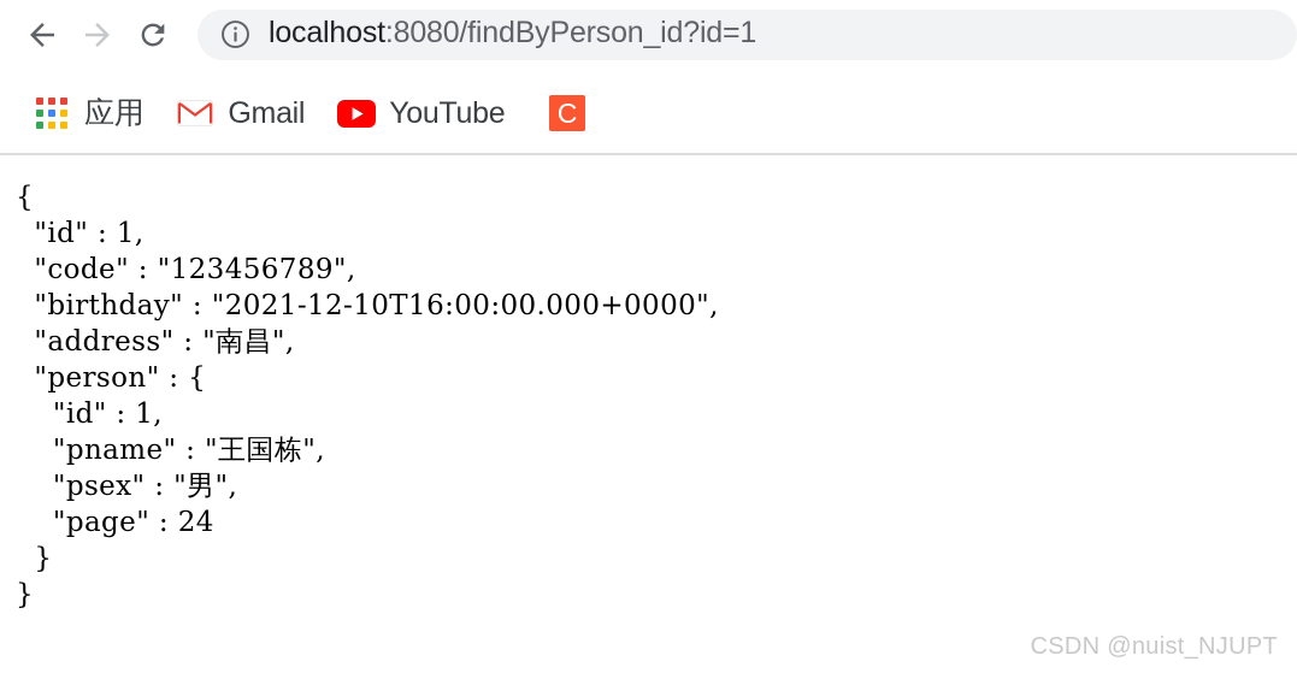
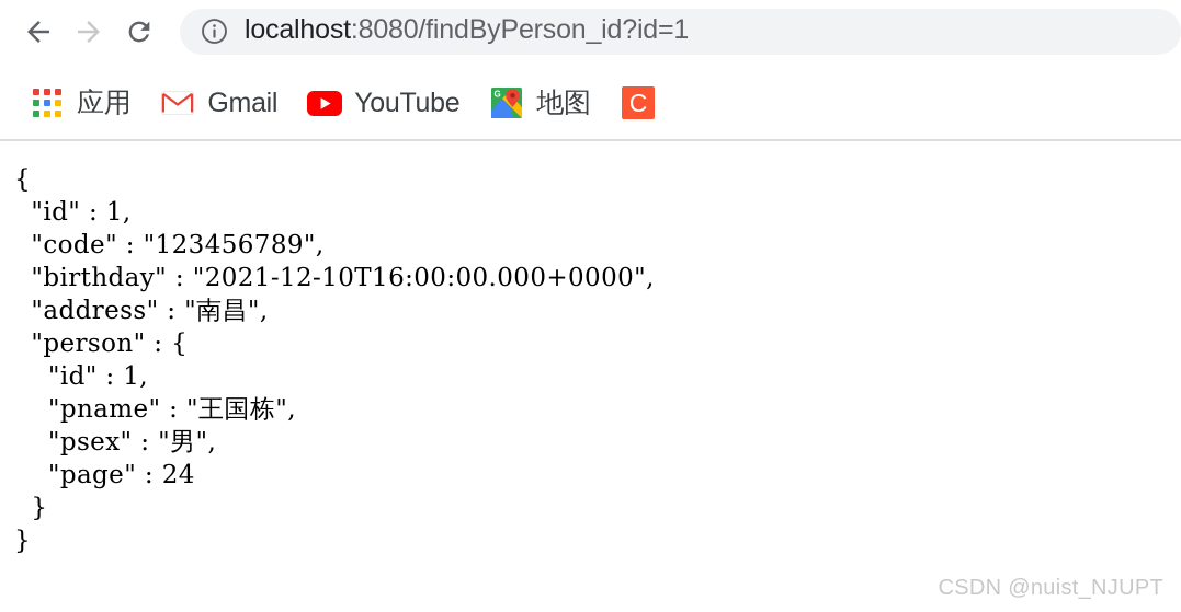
  localhost:8080/findByPerson_id?id=1
  应用
  Gmail
  YouTube
+ G
+ 地图
  C
  {
  "id" : 1,
  "code" : "123456789",
  "birthday" : "2021-12-10T16:00:00.000+0000",
  "address" : "南昌",
  "person" : {
  "id" : 1,
  "pname" : "王国栋",
  "psex" : "男",
  "page" : 24
  }
  }
  CSDN @nuist_NJUPT
